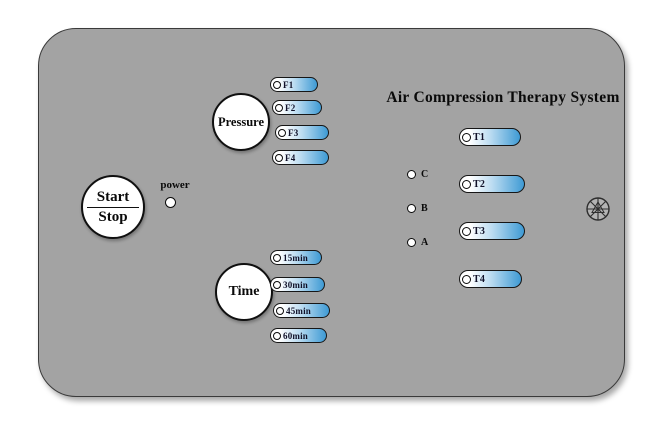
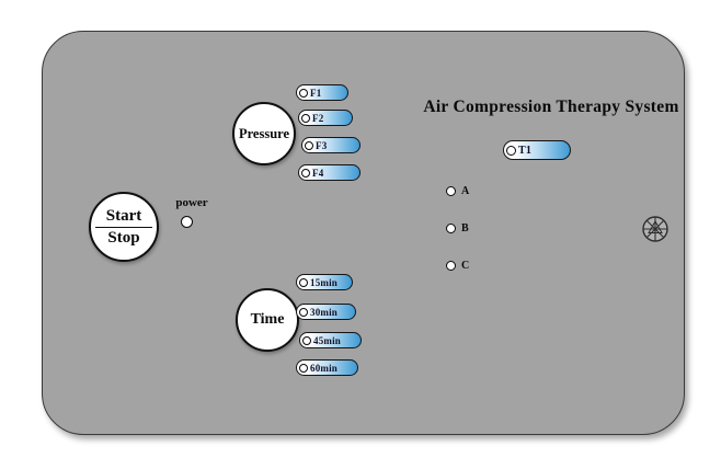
  Air Compression Therapy System
  Start
  Stop
  power
  Pressure
  F1
  F2
  F3
  F4
- C
+ A
  B
- A
+ C
  T1
- T2
- T3
- T4
  Time
  15min
  30min
  45min
  60min
